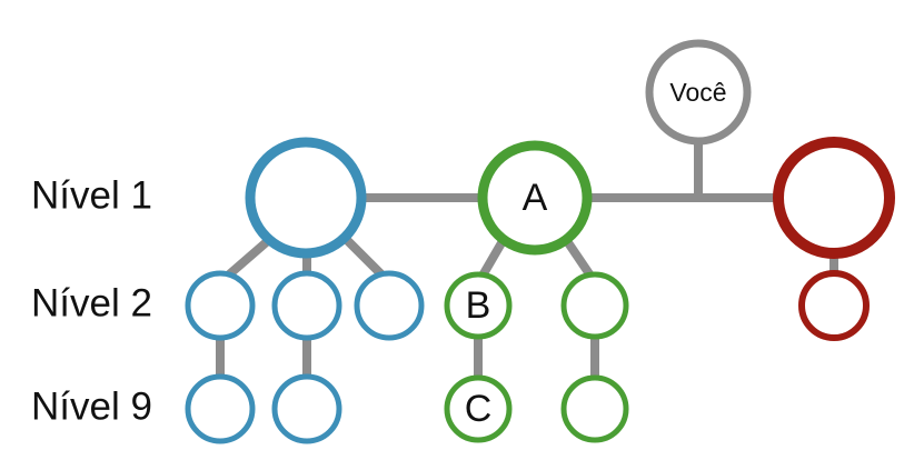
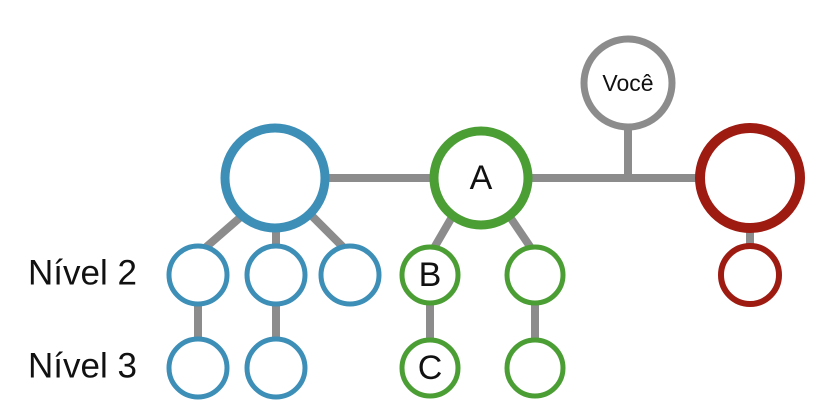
  Você
  A
  B
  C
- Nível 1
  Nível 2
- Nível 9
+ Nível 3
